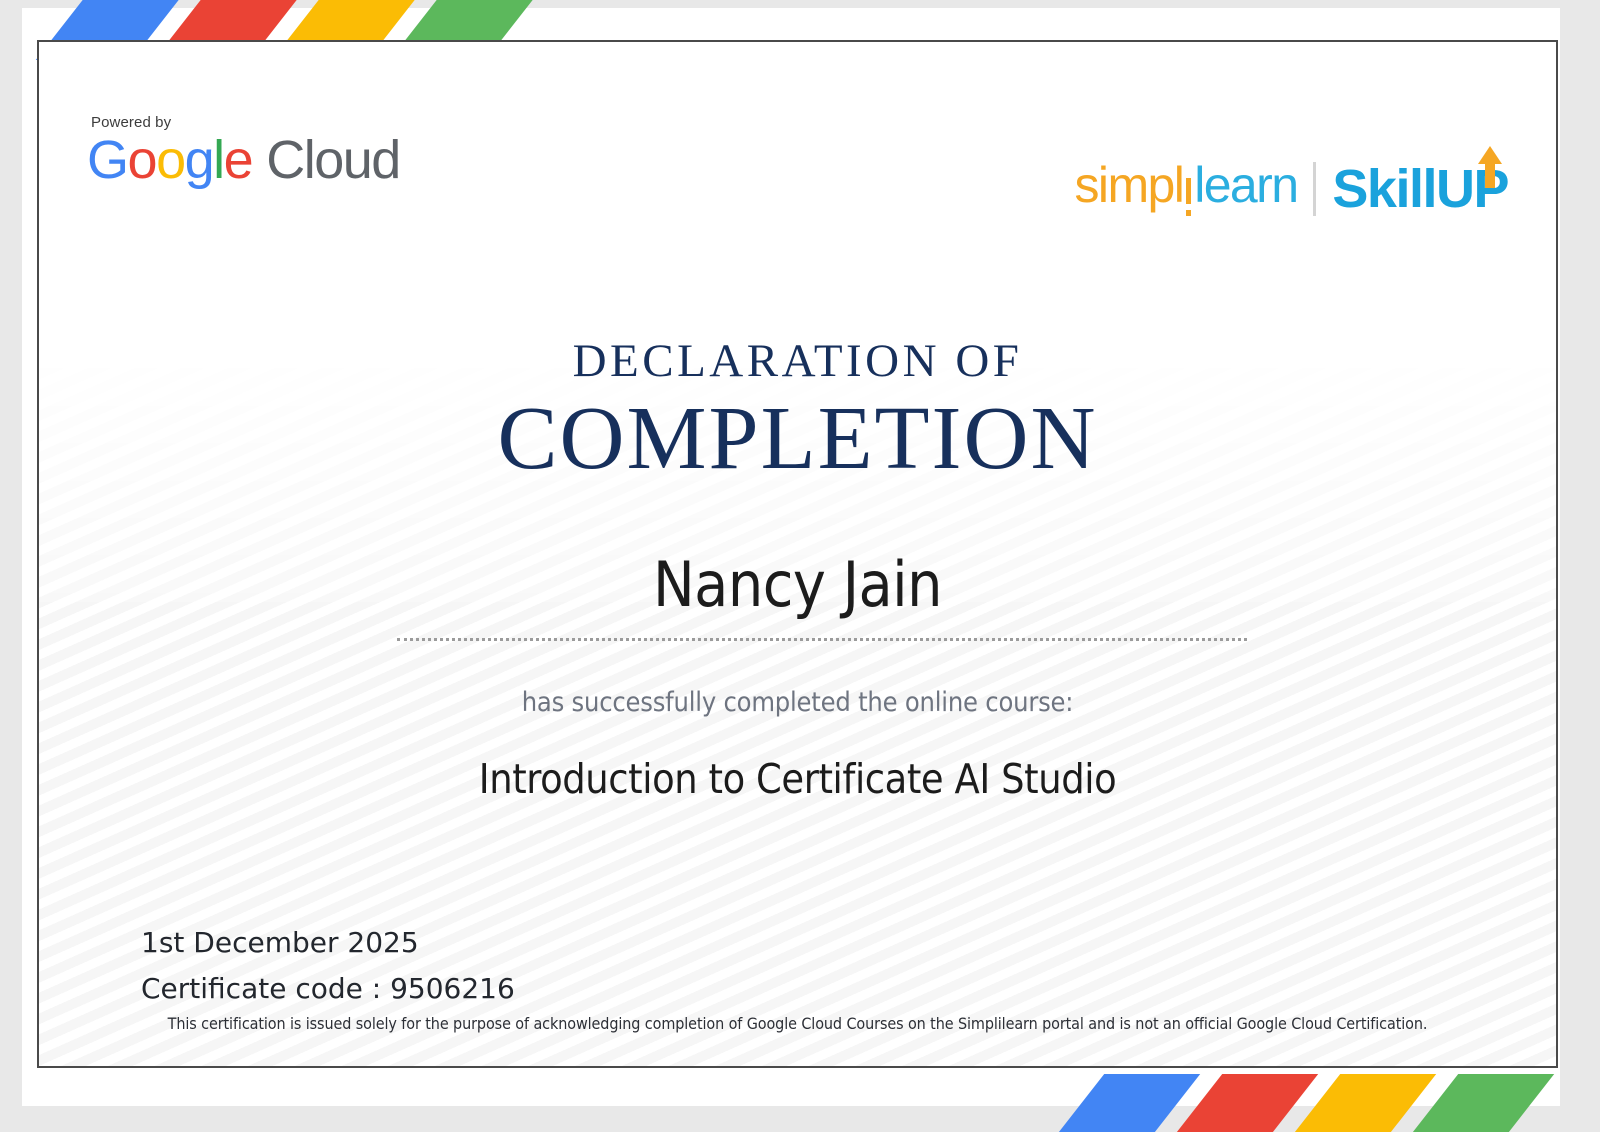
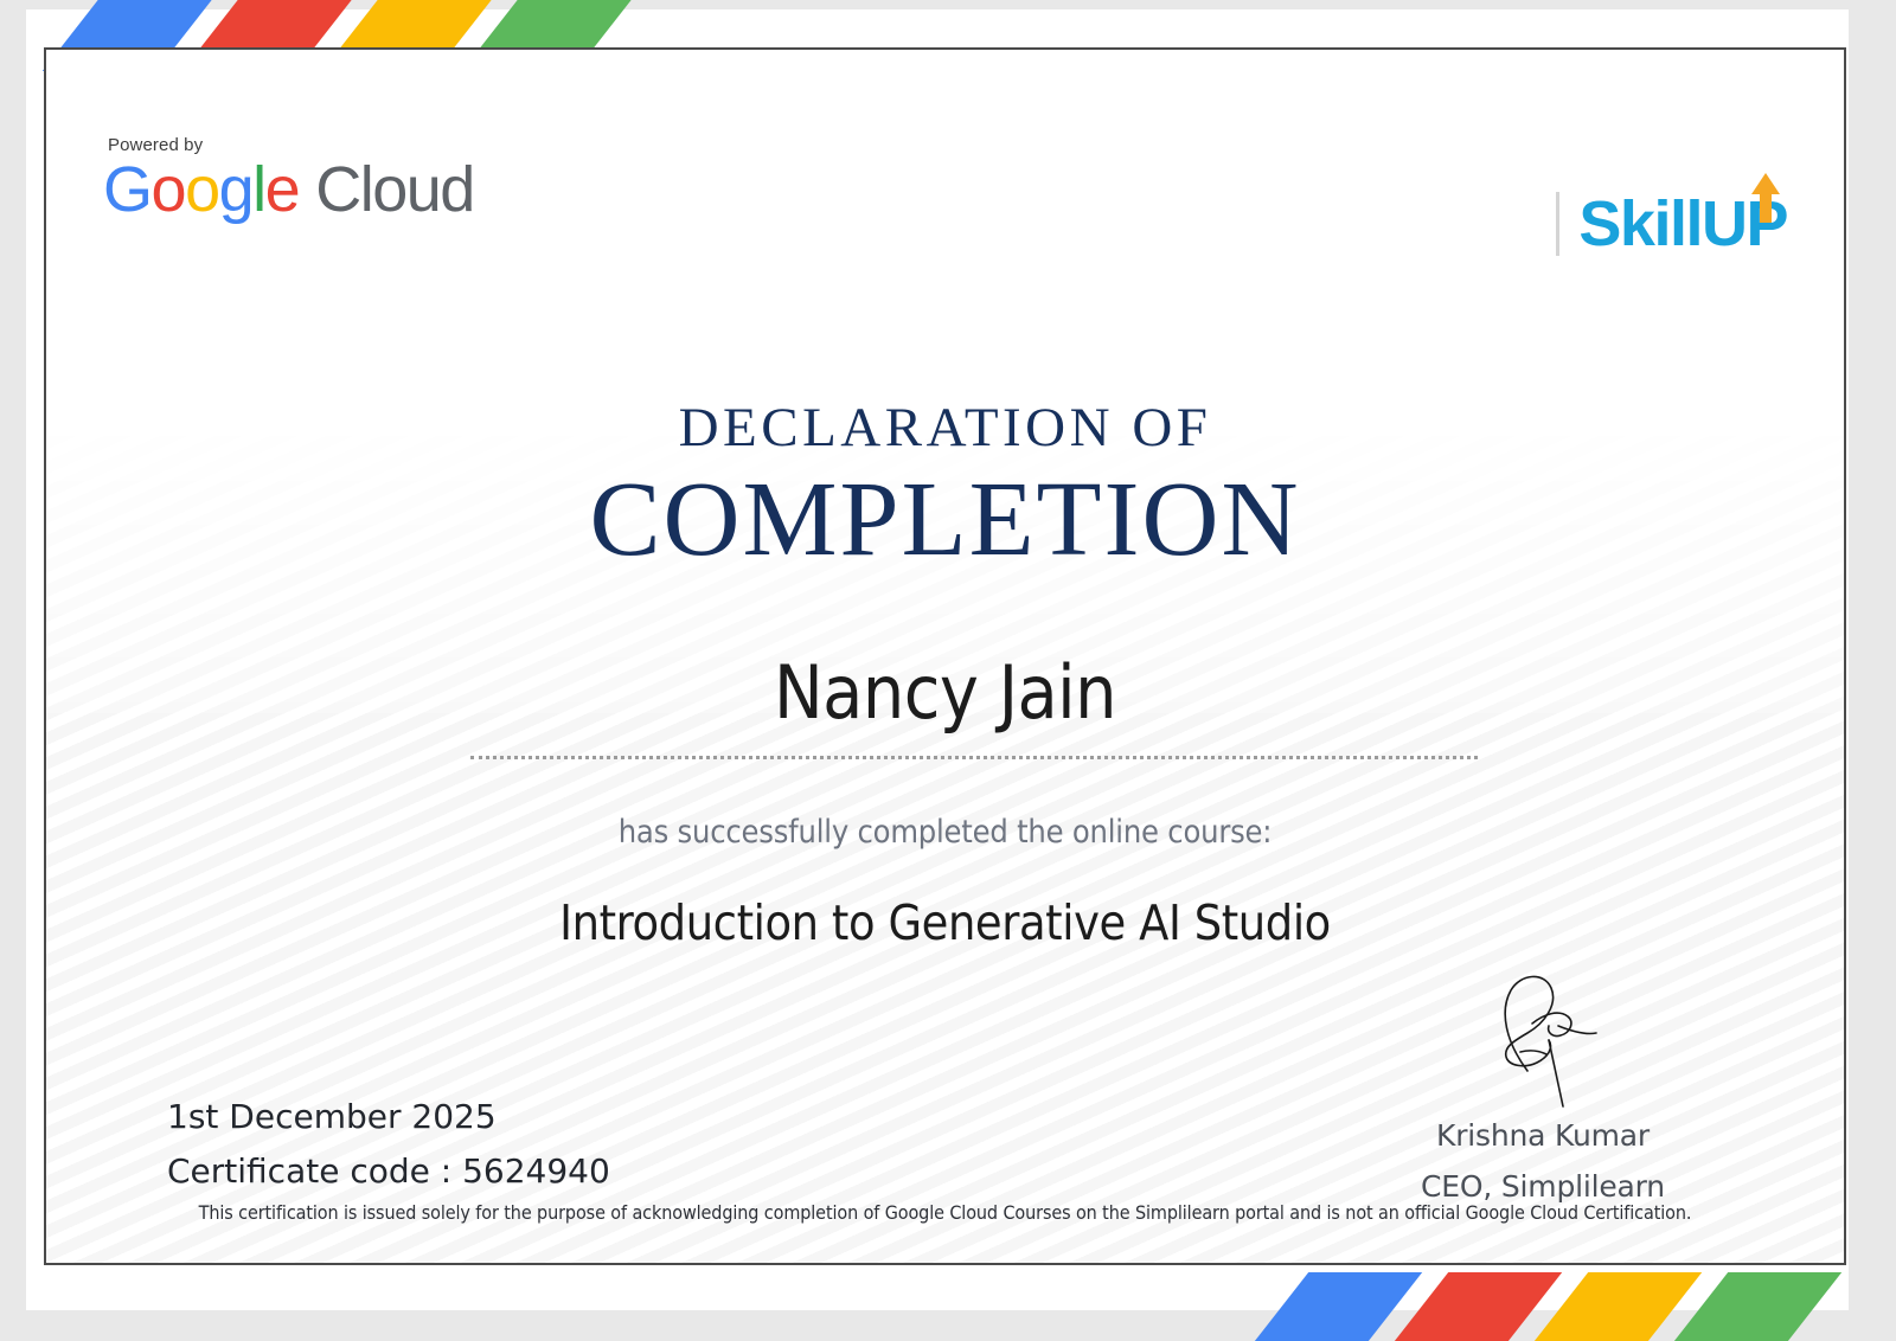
  Powered by
  Google Cloud
- simpl learn
  SkillUP
  DECLARATION OF
  COMPLETION
  Nancy Jain
  has successfully completed the online course:
- Introduction to Certificate AI Studio
+ Introduction to Generative AI Studio
  1st December 2025
- Certificate code : 9506216
+ Certificate code : 5624940
+ Krishna Kumar
+ CEO, Simplilearn
  This certification is issued solely for the purpose of acknowledging completion of Google Cloud Courses on the Simplilearn portal and is not an official Google Cloud Certification.
